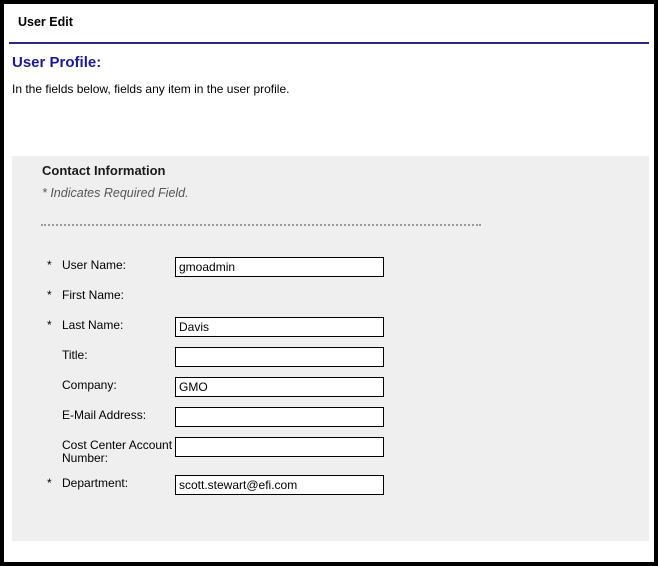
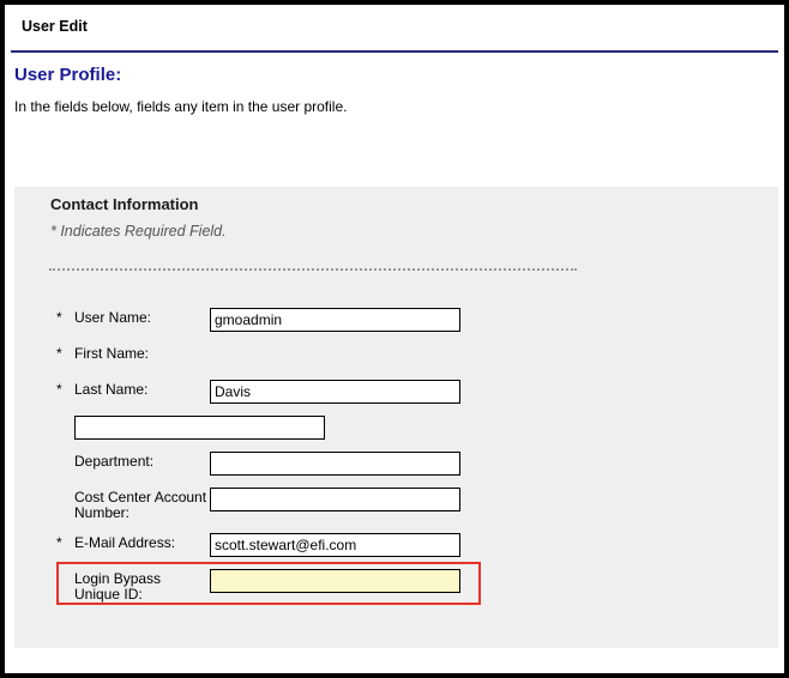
  User Edit
  User Profile:
  In the fields below, fields any item in the user profile.
  Contact Information
  * Indicates Required Field.
  *
  User Name:
  gmoadmin
  *
  First Name:
  *
  Last Name:
  Davis
- Title:
- Company:
- GMO
- E-Mail Address:
+ Department:
  Cost Center Account Number:
  *
- Department:
+ E-Mail Address:
  scott.stewart@efi.com
+ Login Bypass Unique ID:
